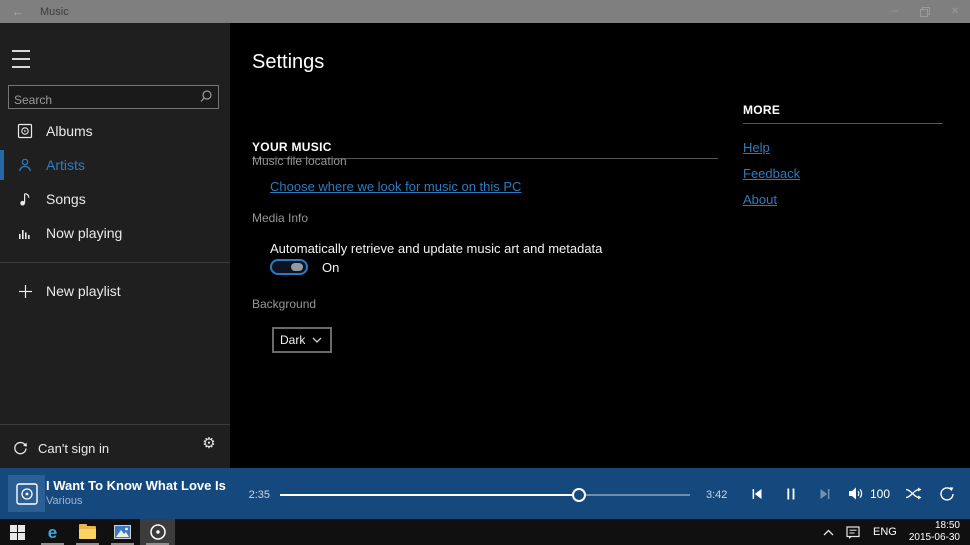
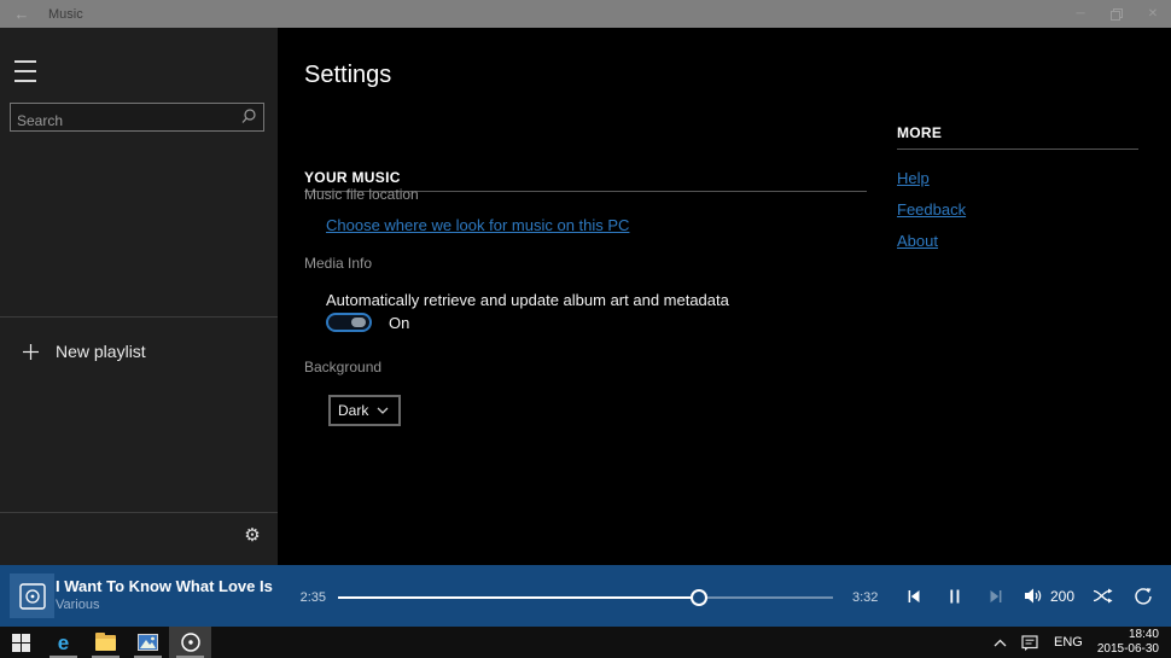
  ←
  Music
  ✕
  Search
- Albums
- Artists
- Songs
- Now playing
  New playlist
- Can't sign in
  ⚙
  Settings
  YOUR MUSIC
  Music file location
  Choose where we look for music on this PC
  Media Info
- Automatically retrieve and update music art and metadata
+ Automatically retrieve and update album art and metadata
  On
  Background
  Dark
  MORE
  Help
  Feedback
  About
  I Want To Know What Love Is
  Various
  2:35
- 3:42
+ 3:32
- 100
+ 200
  e
  ENG
- 18:50
+ 18:40
  2015-06-30
